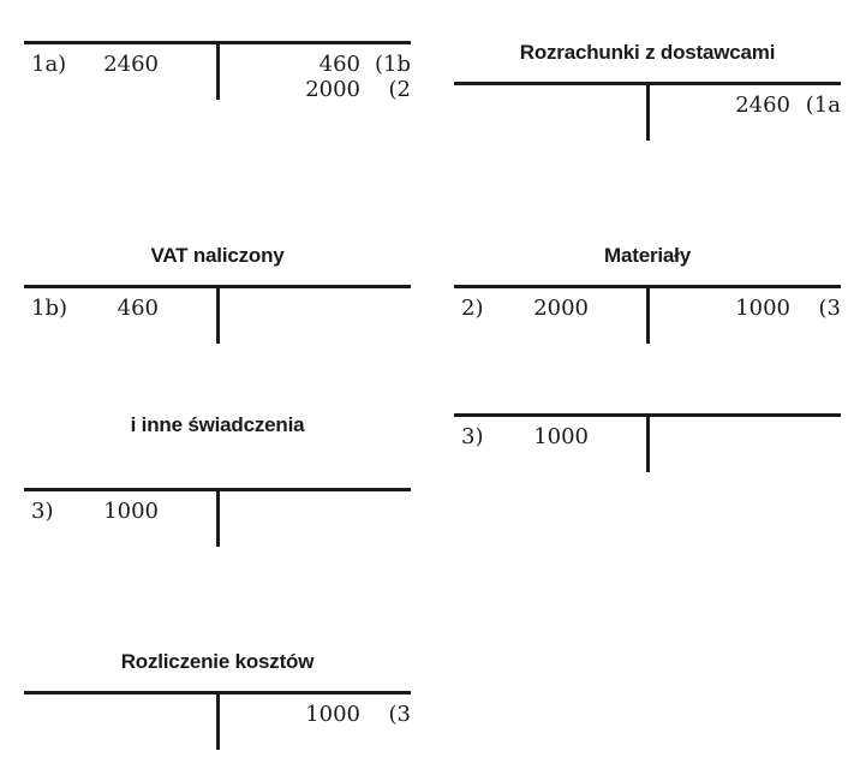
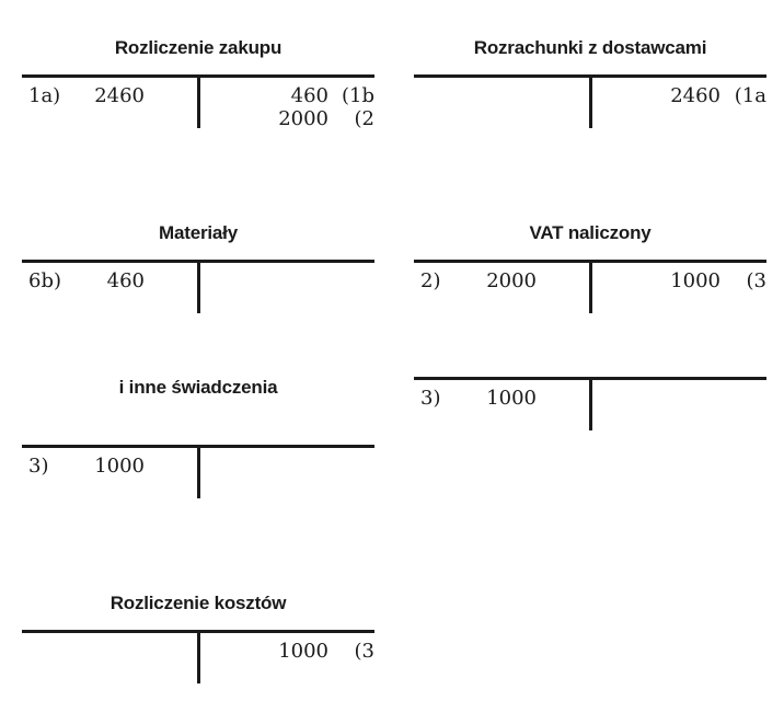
+ Rozliczenie zakupu
  1a)
  2460
  460
  (1b
  2000
  (2
  Rozrachunki z dostawcami
  2460
  (1a
- VAT naliczony
+ Materiały
- 1b)
+ 6b)
  460
- Materiały
+ VAT naliczony
  2)
  2000
  1000
  (3
  i inne świadczenia
  3)
  1000
  3)
  1000
  Rozliczenie kosztów
  1000
  (3
